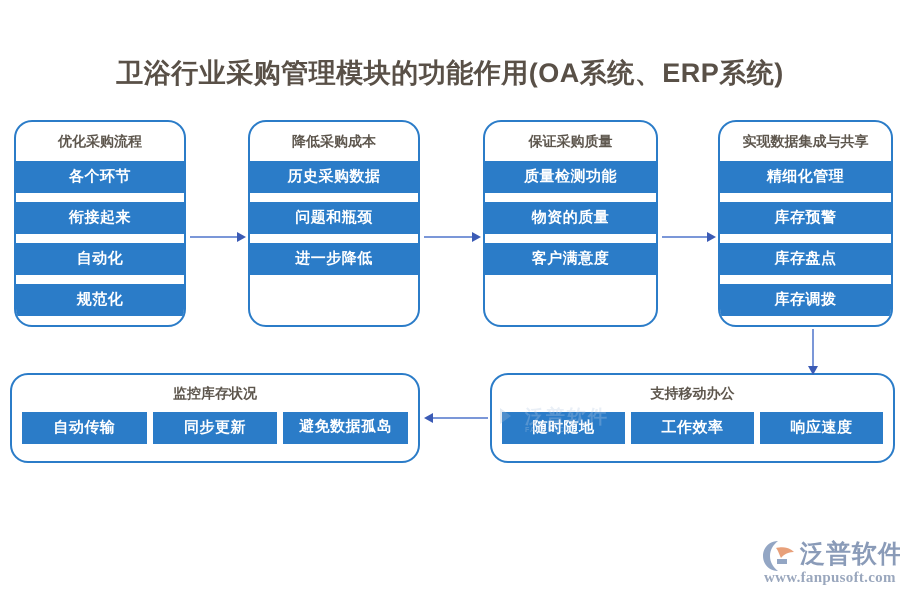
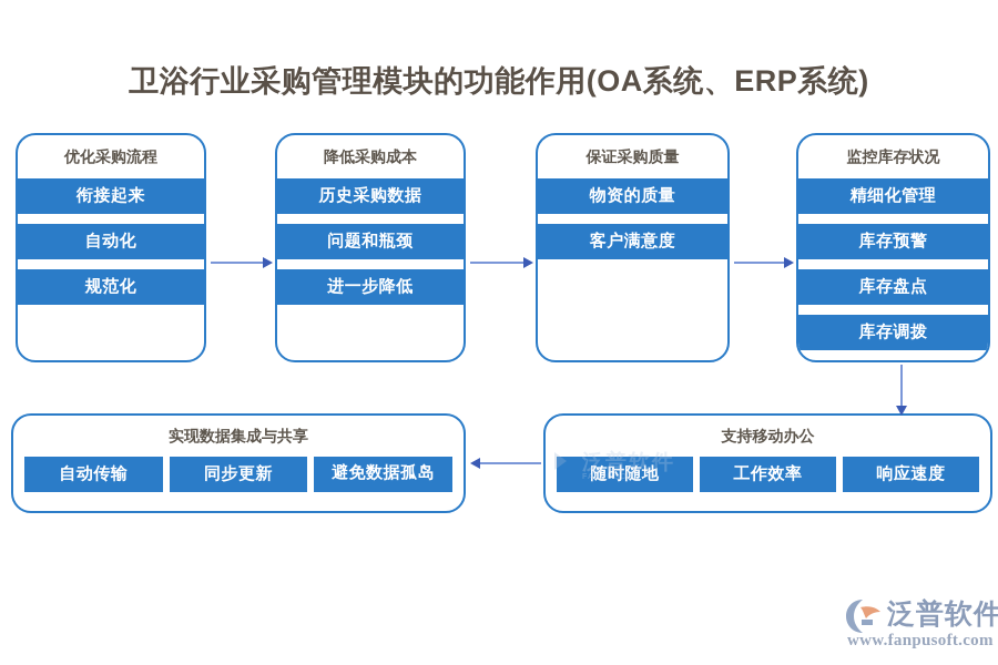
  卫浴行业采购管理模块的功能作用(OA系统、ERP系统)
  优化采购流程
- 各个环节
  衔接起来
  自动化
  规范化
  降低采购成本
  历史采购数据
  问题和瓶颈
  进一步降低
  保证采购质量
- 质量检测功能
  物资的质量
  客户满意度
- 实现数据集成与共享
+ 监控库存状况
  精细化管理
  库存预警
  库存盘点
  库存调拨
- 监控库存状况
+ 实现数据集成与共享
  自动传输
  同步更新
  避免数据孤岛
  支持移动办公
  随时随地
  工作效率
  响应速度
  泛普软件
  泛普软件
  www.fanpusoft.com
